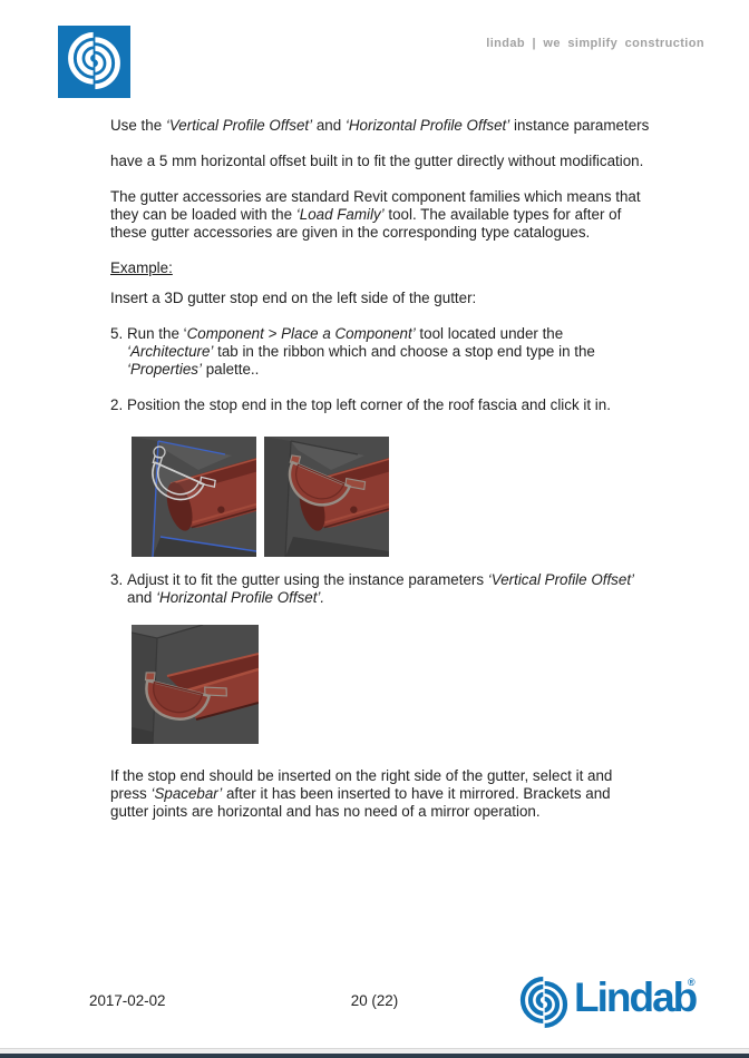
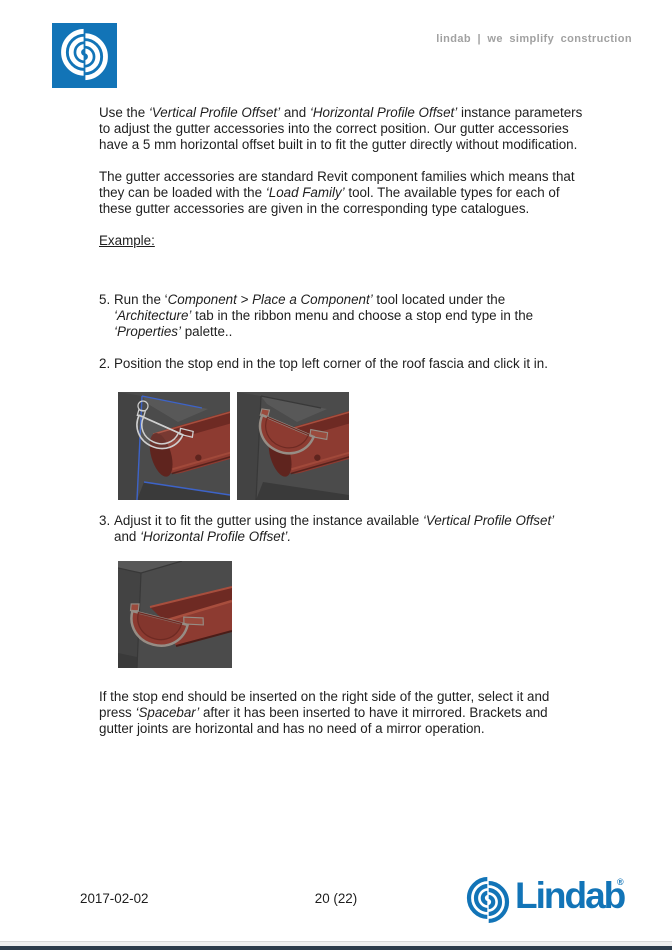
  lindab | we simplify construction
  Use the ‘Vertical Profile Offset’ and ‘Horizontal Profile Offset’ instance parameters
+ to adjust the gutter accessories into the correct position. Our gutter accessories
  have a 5 mm horizontal offset built in to fit the gutter directly without modification.
  The gutter accessories are standard Revit component families which means that
- they can be loaded with the ‘Load Family’ tool. The available types for after of
+ they can be loaded with the ‘Load Family’ tool. The available types for each of
  these gutter accessories are given in the corresponding type catalogues.
  Example:
- Insert a 3D gutter stop end on the left side of the gutter:
  5.
  Run the ‘Component > Place a Component’ tool located under the
- ‘Architecture’ tab in the ribbon which and choose a stop end type in the
+ ‘Architecture’ tab in the ribbon menu and choose a stop end type in the
  ‘Properties’ palette..
  2.
  Position the stop end in the top left corner of the roof fascia and click it in.
  3.
- Adjust it to fit the gutter using the instance parameters ‘Vertical Profile Offset’
+ Adjust it to fit the gutter using the instance available ‘Vertical Profile Offset’
  and ‘Horizontal Profile Offset’.
  If the stop end should be inserted on the right side of the gutter, select it and
  press ‘Spacebar’ after it has been inserted to have it mirrored. Brackets and
  gutter joints are horizontal and has no need of a mirror operation.
  2017-02-02
  20 (22)
  Lindab
  ®
